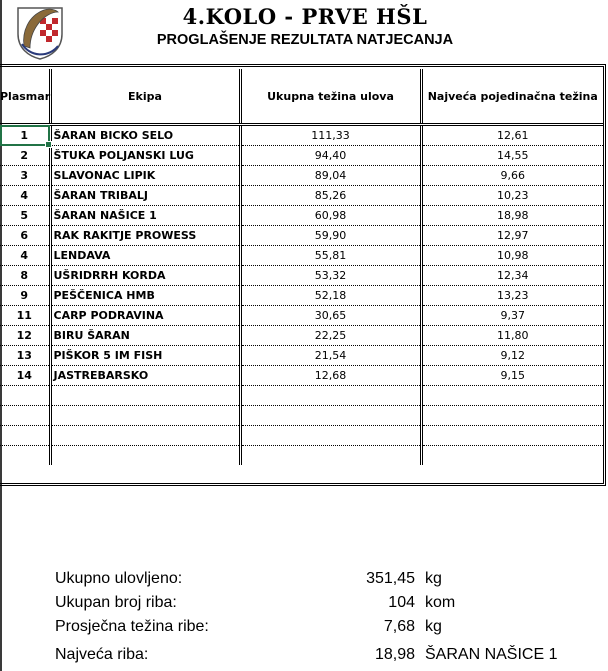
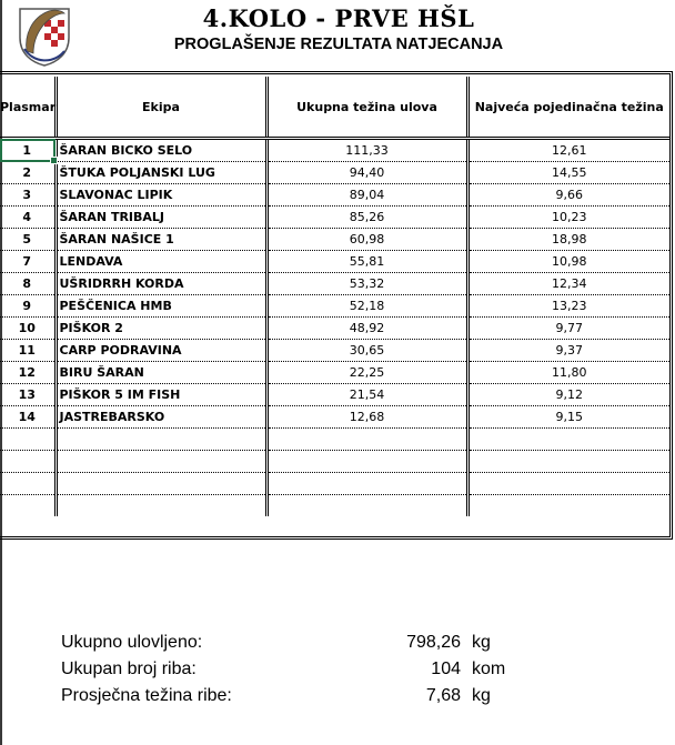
  4.KOLO - PRVE HŠL
  PROGLAŠENJE REZULTATA NATJECANJA
  Plasmar	Ekipa	Ukupna težina ulova	Najveća pojedinačna težina
  1	ŠARAN BICKO SELO	111,33	12,61
  2	ŠTUKA POLJANSKI LUG	94,40	14,55
  3	SLAVONAC LIPIK	89,04	9,66
  4	ŠARAN TRIBALJ	85,26	10,23
  5	ŠARAN NAŠICE 1	60,98	18,98
- 6	RAK RAKITJE PROWESS	59,90	12,97
- 4	LENDAVA	55,81	10,98
+ 7	LENDAVA	55,81	10,98
  8	UŠRIDRRH KORDA	53,32	12,34
  9	PEŠČENICA HMB	52,18	13,23
+ 10	PIŠKOR 2	48,92	9,77
  11	CARP PODRAVINA	30,65	9,37
  12	BIRU ŠARAN	22,25	11,80
  13	PIŠKOR 5 IM FISH	21,54	9,12
  14	JASTREBARSKO	12,68	9,15
  Ukupno ulovljeno:
- 351,45
+ 798,26
  kg
  Ukupan broj riba:
  104
  kom
  Prosječna težina ribe:
  7,68
  kg
- Najveća riba:
- 18,98
- ŠARAN NAŠICE 1
